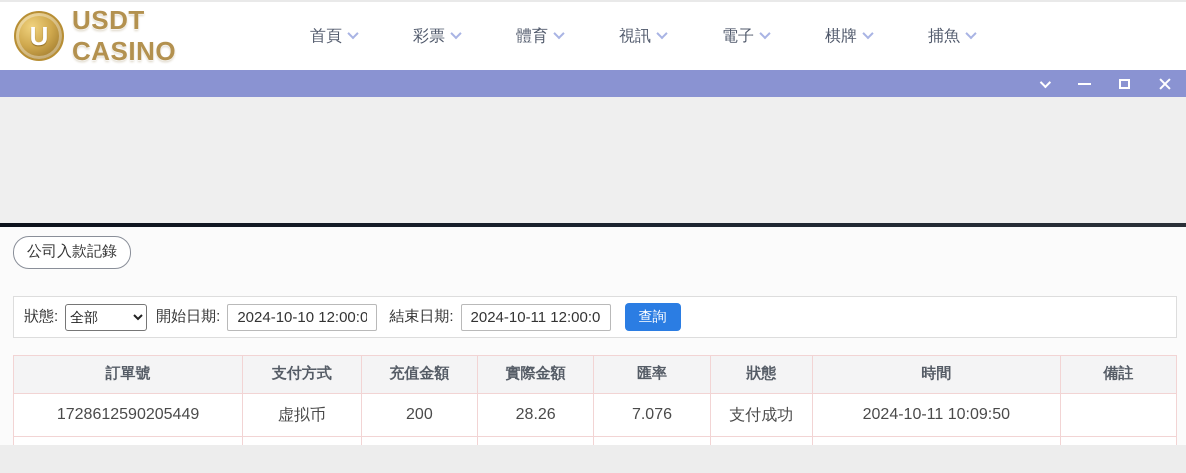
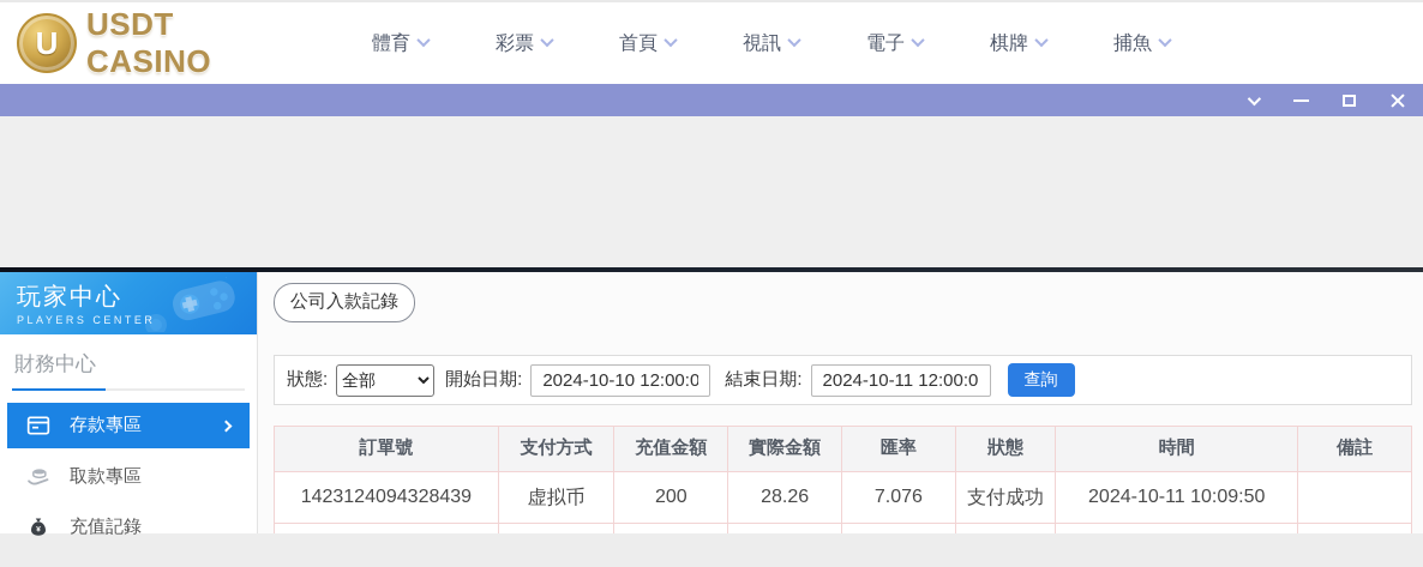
  U
  USDT CASINO
- 首頁
+ 體育
  彩票
- 體育
+ 首頁
  視訊
  電子
  棋牌
  捕魚
+ 玩家中心
+ PLAYERS CENTER
+ 財務中心
+ 存款專區
+ 取款專區
+ 充值記錄
  公司入款記錄
  狀態:
  全部
  開始日期:
  2024-10-10 12:00:0
  結束日期:
  2024-10-11 12:00:0
  查詢
  訂單號	支付方式	充值金額	實際金額	匯率	狀態	時間	備註
- 1728612590205449	虚拟币	200	28.26	7.076	支付成功	2024-10-11 10:09:50
+ 1423124094328439	虚拟币	200	28.26	7.076	支付成功	2024-10-11 10:09:50
